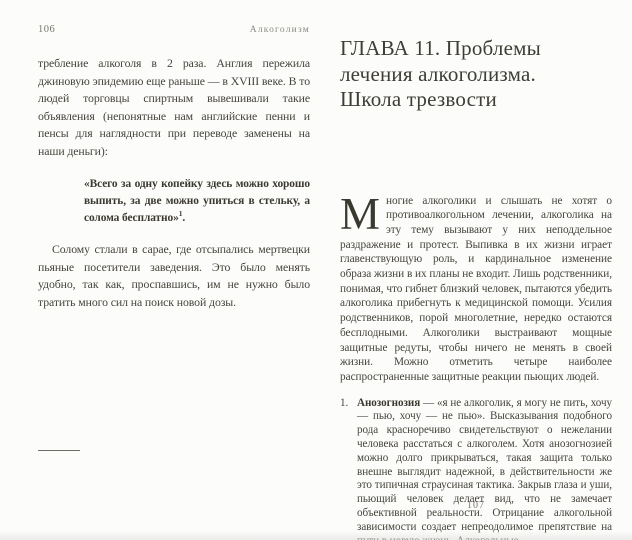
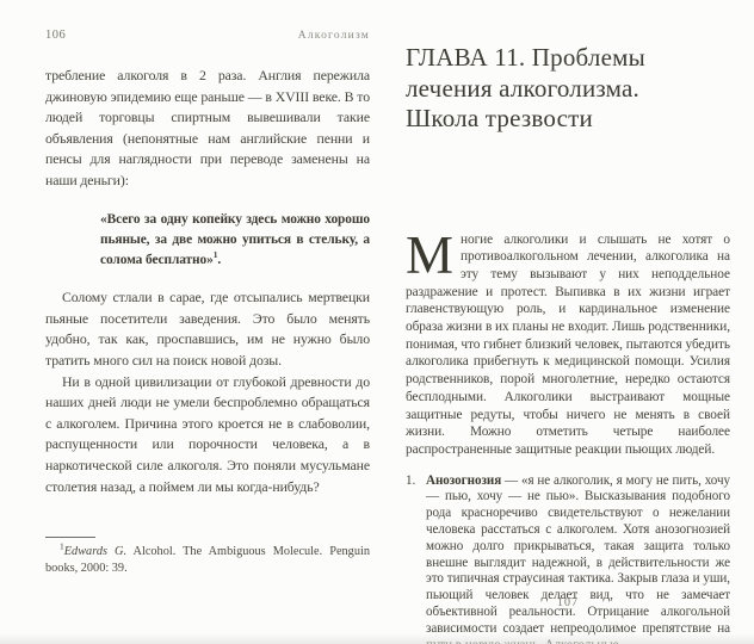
  106
  Алкоголизм
  требление алкоголя в 2 раза. Англия пережила джиновую эпидемию еще раньше — в XVIII веке. В то людей торговцы спиртным вывешивали такие объявления (непонятные нам английские пенни и пенсы для наглядности при переводе заменены на наши деньги):
- «Всего за одну копейку здесь можно хорошо выпить, за две можно упиться в стельку, а солома бесплатно»1.
+ «Всего за одну копейку здесь можно хорошо пьяные, за две можно упиться в стельку, а солома бесплатно»1.
  Солому стлали в сарае, где отсыпались мертвецки пьяные посетители заведения. Это было менять удобно, так как, проспавшись, им не нужно было тратить много сил на поиск новой дозы.
+ Ни в одной цивилизации от глубокой древности до наших дней люди не умели беспроблемно обращаться с алкоголем. Причина этого кроется не в слабоволии, распущенности или порочности человека, а в наркотической силе алкоголя. Это поняли мусульмане столетия назад, а поймем ли мы когда-нибудь?
+ 1Edwards G. Alcohol. The Ambiguous Molecule. Penguin books, 2000: 39.
  ГЛАВА 11. Проблемы
  лечения алкоголизма.
  Школа трезвости
  М
  ногие алкоголики и слышать не хотят о противоалкогольном лечении, алкоголика на эту тему вызывают у них неподдельное раздражение и протест. Выпивка в их жизни играет главенствующую роль, и кардинальное изменение образа жизни в их планы не входит. Лишь родственники, понимая, что гибнет близкий человек, пытаются убедить алкоголика прибегнуть к медицинской помощи. Усилия родственников, порой многолетние, нередко остаются бесплодными. Алкоголики выстраивают мощные защитные редуты, чтобы ничего не менять в своей жизни. Можно отметить четыре наиболее распространенные защитные реакции пьющих людей.
  1.
  Анозогнозия — «я не алкоголик, я могу не пить, хочу — пью, хочу — не пью». Высказывания подобного рода красноречиво свидетельствуют о нежелании человека расстаться с алкоголем. Хотя анозогнозией можно долго прикрываться, такая защита только внешне выглядит надежной, в действительности же это типичная страусиная тактика. Закрыв глаза и уши, пьющий человек делает вид, что не замечает объективной реальности. Отрицание алкогольной зависимости создает непреодолимое препятствие на
  107
